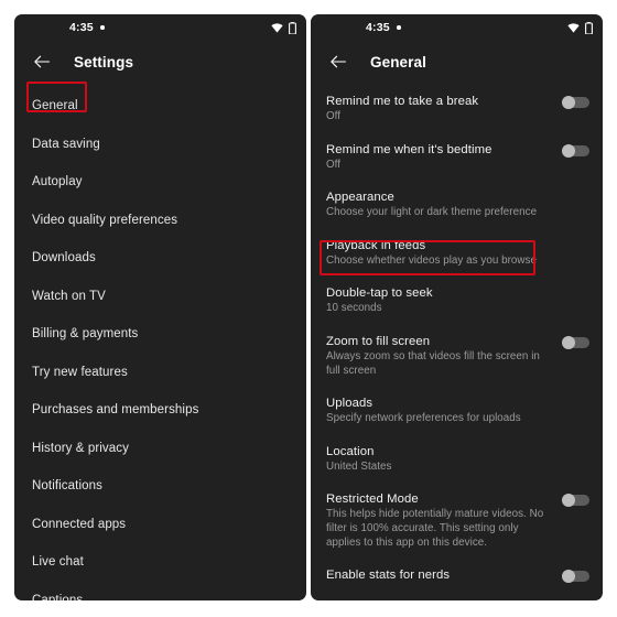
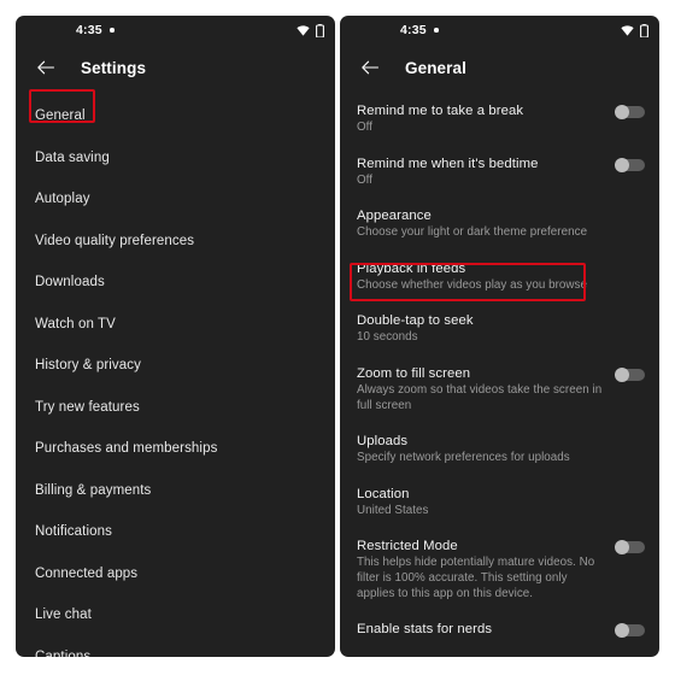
  4:35
  Settings
  General
  Data saving
  Autoplay
  Video quality preferences
  Downloads
  Watch on TV
- Billing & payments
+ History & privacy
  Try new features
  Purchases and memberships
- History & privacy
+ Billing & payments
  Notifications
  Connected apps
  Live chat
  Captions
  4:35
  General
  Remind me to take a break
  Off
  Remind me when it's bedtime
  Off
  Appearance
  Choose your light or dark theme preference
  Playback in feeds
  Choose whether videos play as you browse
  Double-tap to seek
  10 seconds
  Zoom to fill screen
- Always zoom so that videos fill the screen in full screen
+ Always zoom so that videos take the screen in full screen
  Uploads
  Specify network preferences for uploads
  Location
  United States
  Restricted Mode
  This helps hide potentially mature videos. No filter is 100% accurate. This setting only applies to this app on this device.
  Enable stats for nerds
